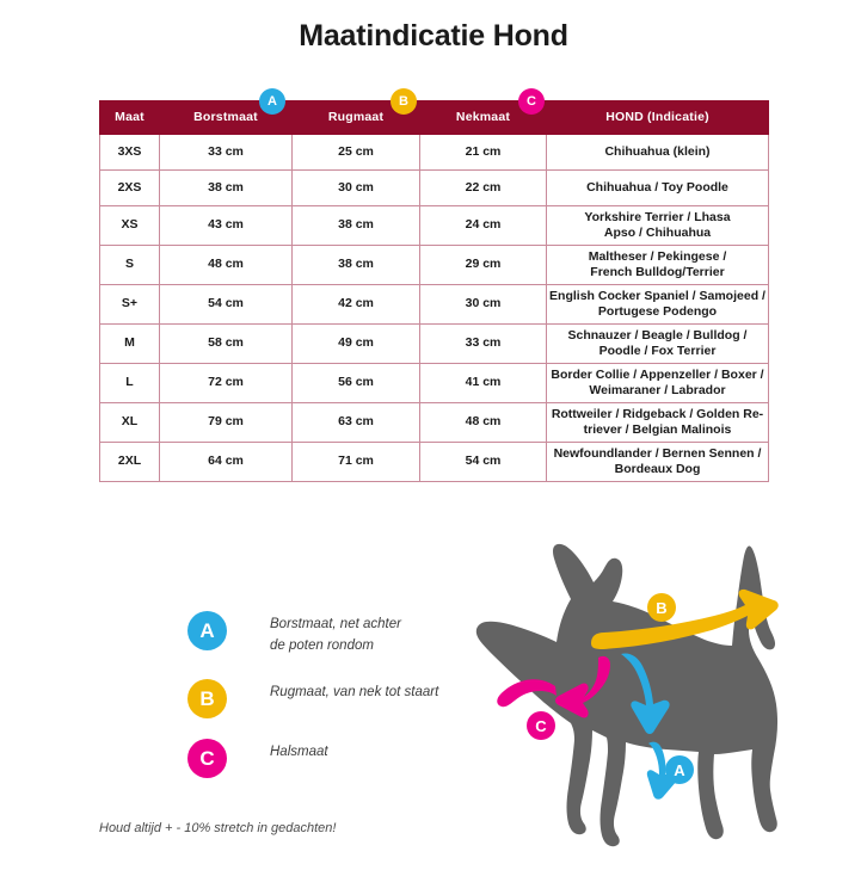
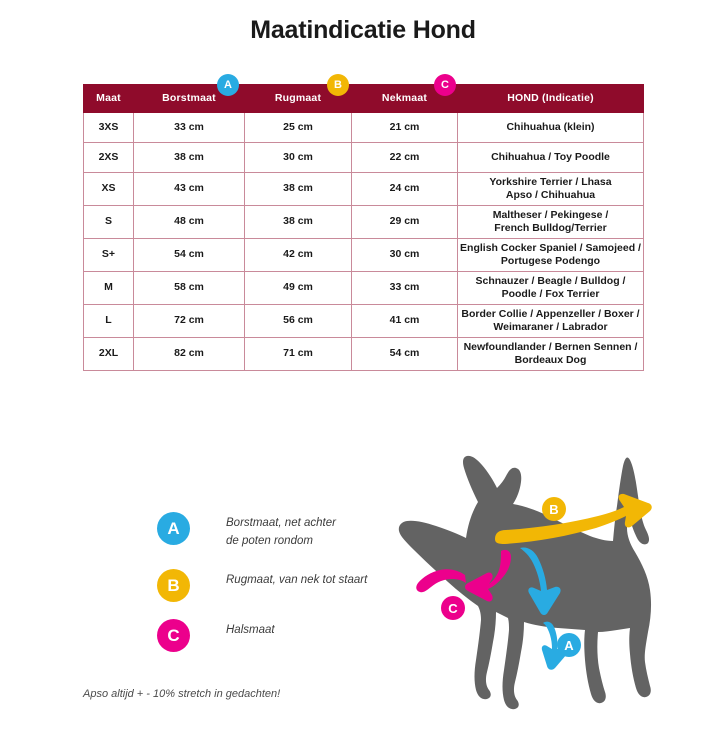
  Maatindicatie Hond
  Maat	Borstmaat	Rugmaat	Nekmaat	HOND (Indicatie)
  3XS	33 cm	25 cm	21 cm	Chihuahua (klein)
  2XS	38 cm	30 cm	22 cm	Chihuahua / Toy Poodle
  XS	43 cm	38 cm	24 cm	Yorkshire Terrier / LhasaApso / Chihuahua
  S	48 cm	38 cm	29 cm	Maltheser / Pekingese /French Bulldog/Terrier
  S+	54 cm	42 cm	30 cm	English Cocker Spaniel / Samojeed /Portugese Podengo
  M	58 cm	49 cm	33 cm	Schnauzer / Beagle / Bulldog /Poodle / Fox Terrier
  L	72 cm	56 cm	41 cm	Border Collie / Appenzeller / Boxer /Weimaraner / Labrador
- XL	79 cm	63 cm	48 cm	Rottweiler / Ridgeback / Golden Re-triever / Belgian Malinois
- 2XL	64 cm	71 cm	54 cm	Newfoundlander / Bernen Sennen /Bordeaux Dog
+ 2XL	82 cm	71 cm	54 cm	Newfoundlander / Bernen Sennen /Bordeaux Dog
  A
  B
  C
  A
  Borstmaat, net achter
  de poten rondom
  B
  Rugmaat, van nek tot staart
  C
  Halsmaat
- Houd altijd + - 10% stretch in gedachten!
+ Apso altijd + - 10% stretch in gedachten!
  B
  C
  A
